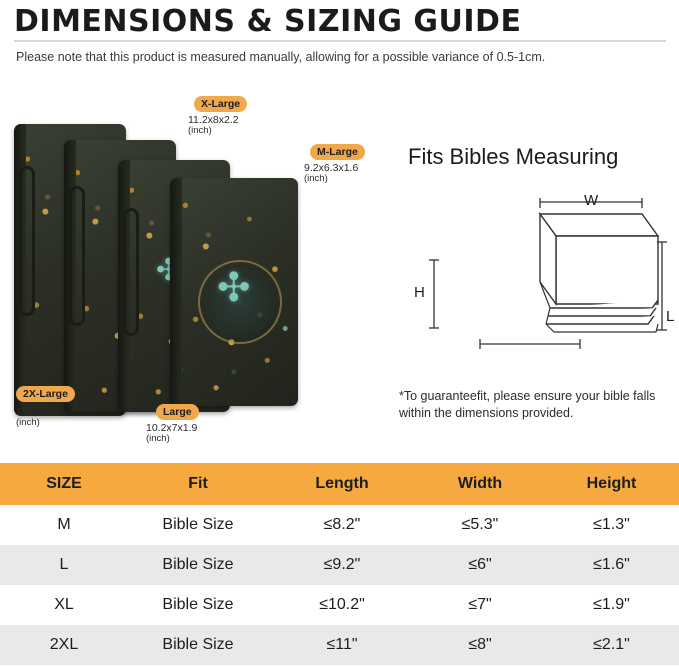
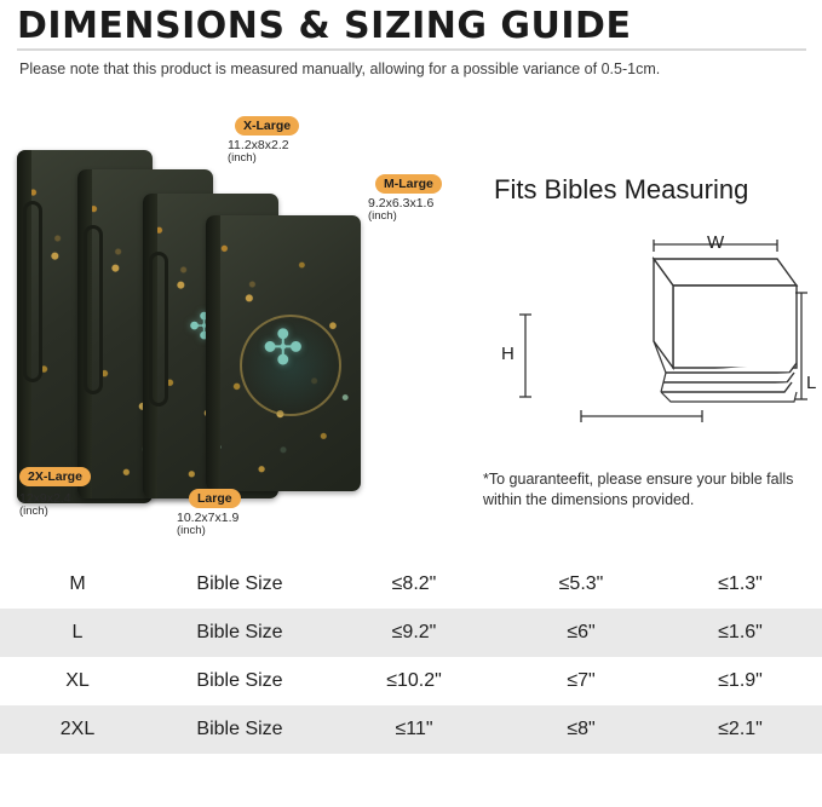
  DIMENSIONS & SIZING GUIDE
  Please note that this product is measured manually, allowing for a possible variance of 0.5-1cm.
  ✣
  ✣
  X-Large
  11.2x8x2.2
  (inch)
  M-Large
  9.2x6.3x1.6
  (inch)
  2X-Large
  12x9x2.4
  (inch)
  Large
  10.2x7x1.9
  (inch)
  Fits Bibles Measuring
  W
  H
  L
  *To guaranteefit, please ensure your bible falls
  within the dimensions provided.
- SIZE
- Fit
- Length
- Width
- Height
  M
  Bible Size
  ≤8.2"
  ≤5.3"
  ≤1.3"
  L
  Bible Size
  ≤9.2"
  ≤6"
  ≤1.6"
  XL
  Bible Size
  ≤10.2"
  ≤7"
  ≤1.9"
  2XL
  Bible Size
  ≤11"
  ≤8"
  ≤2.1"
